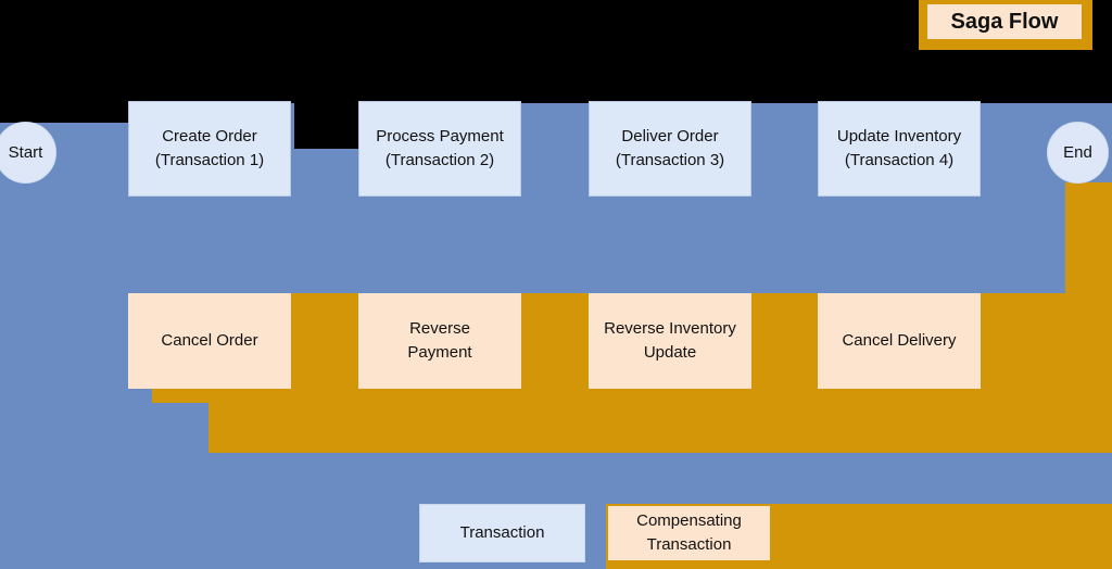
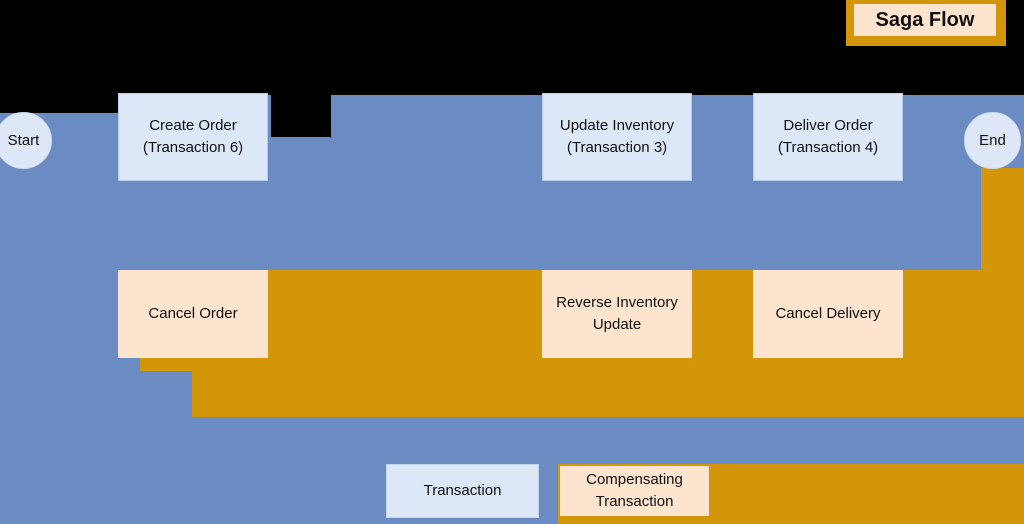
  Saga Flow
  Start
  End
  Create Order
- (Transaction 1)
+ (Transaction 6)
- Process Payment
- (Transaction 2)
- Deliver Order
+ Update Inventory
  (Transaction 3)
- Update Inventory
+ Deliver Order
  (Transaction 4)
  Cancel Order
- Reverse
- Payment
  Reverse Inventory
  Update
  Cancel Delivery
  Transaction
  Compensating
  Transaction
